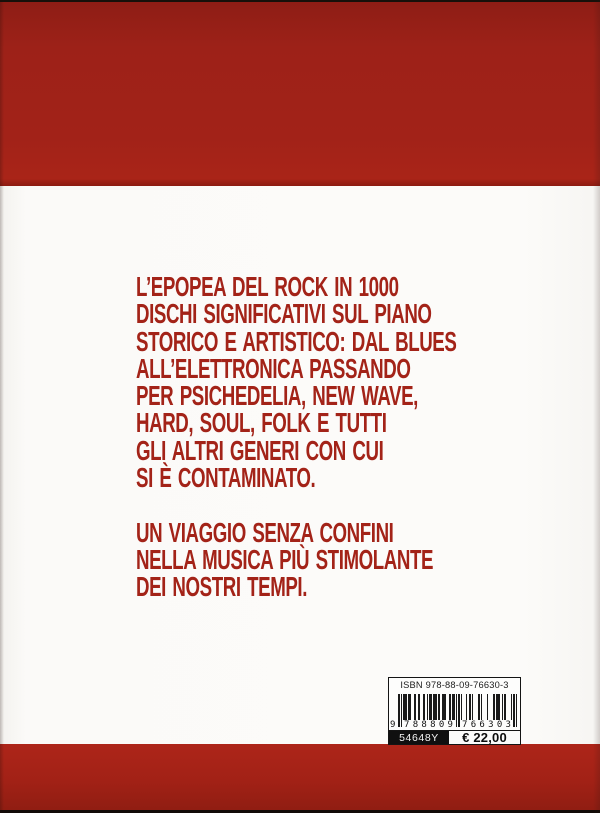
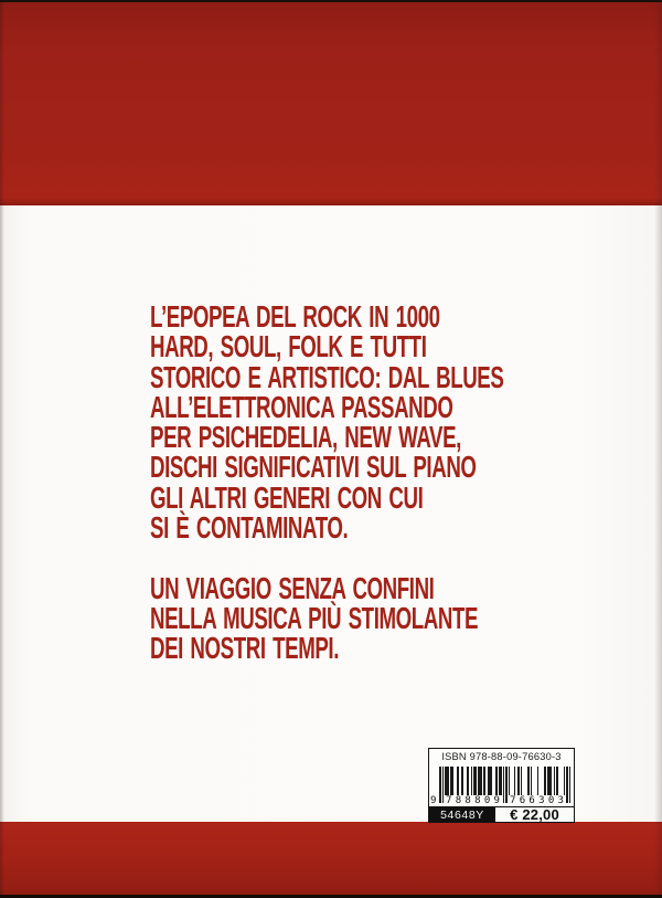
  L’EPOPEA DEL ROCK IN 1000
- DISCHI SIGNIFICATIVI SUL PIANO
+ HARD, SOUL, FOLK E TUTTI
  STORICO E ARTISTICO: DAL BLUES
  ALL’ELETTRONICA PASSANDO
  PER PSICHEDELIA, NEW WAVE,
- HARD, SOUL, FOLK E TUTTI
+ DISCHI SIGNIFICATIVI SUL PIANO
  GLI ALTRI GENERI CON CUI
  SI È CONTAMINATO.
  UN VIAGGIO SENZA CONFINI
  NELLA MUSICA PIÙ STIMOLANTE
  DEI NOSTRI TEMPI.
  ISBN 978-88-09-76630-3
  9
  7
  8
  8
  8
  0
  9
  7
  6
  6
  3
  0
  3
  54648Y
  € 22,00
